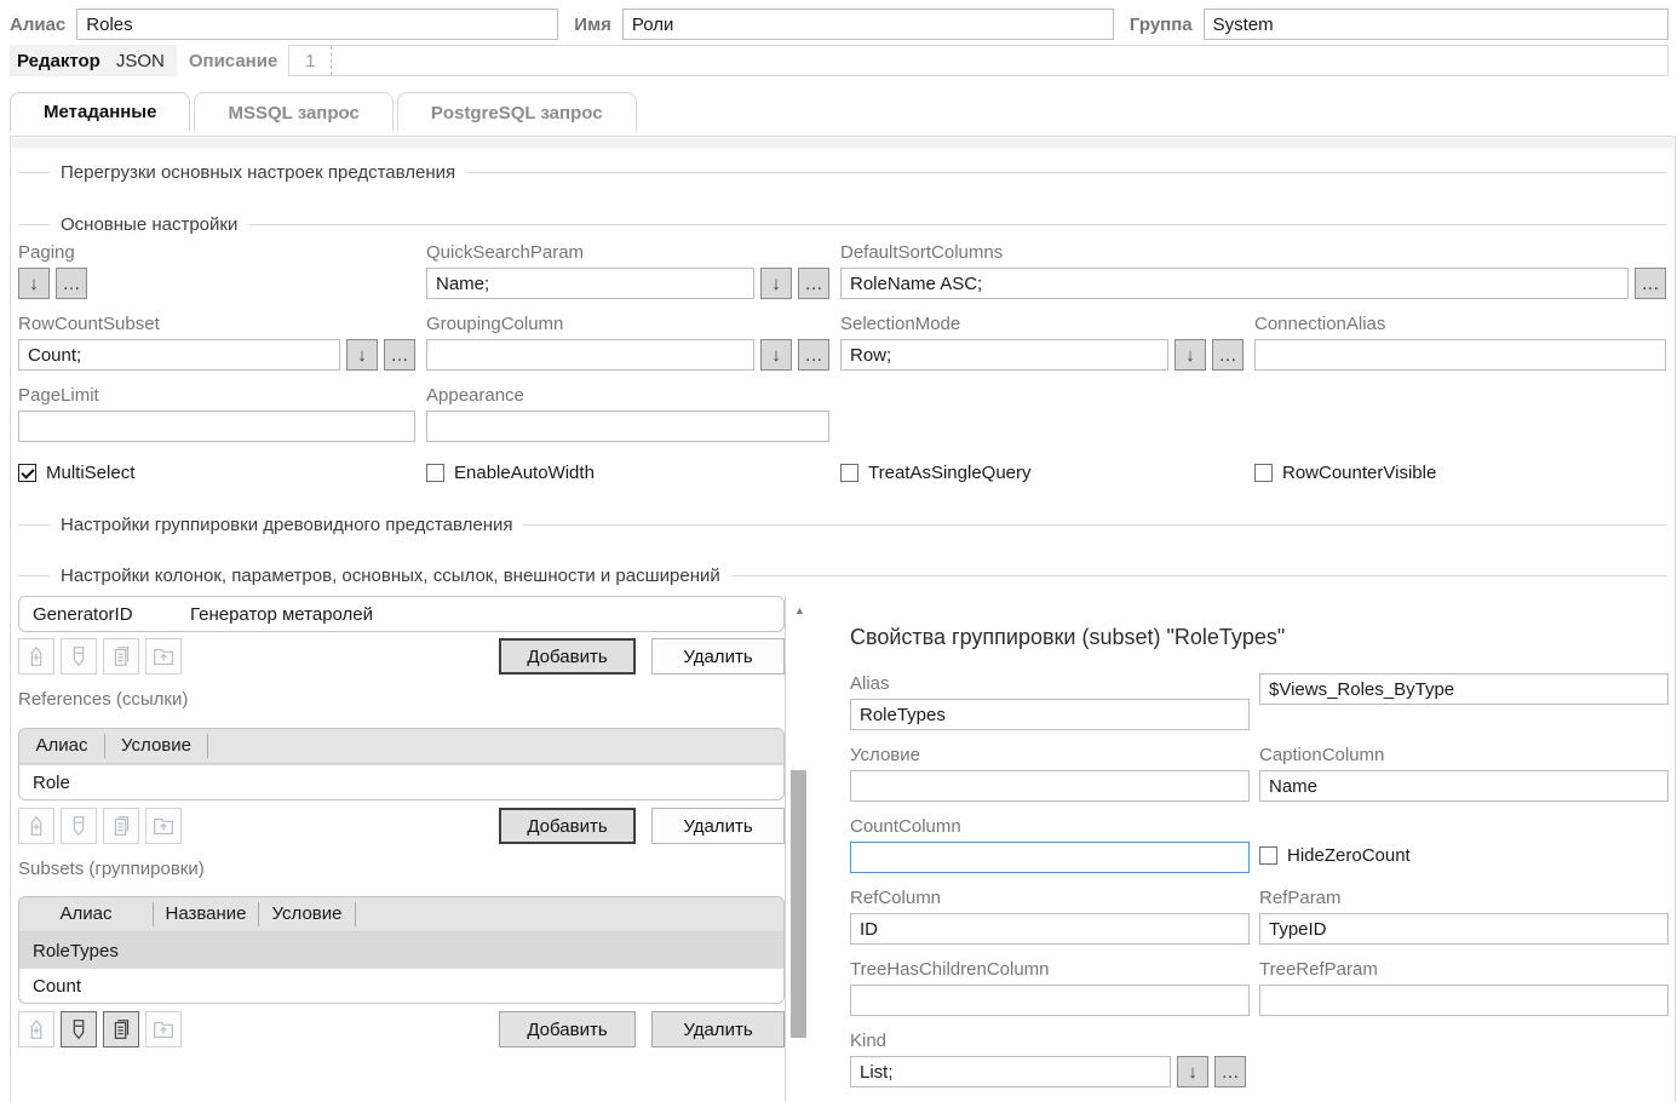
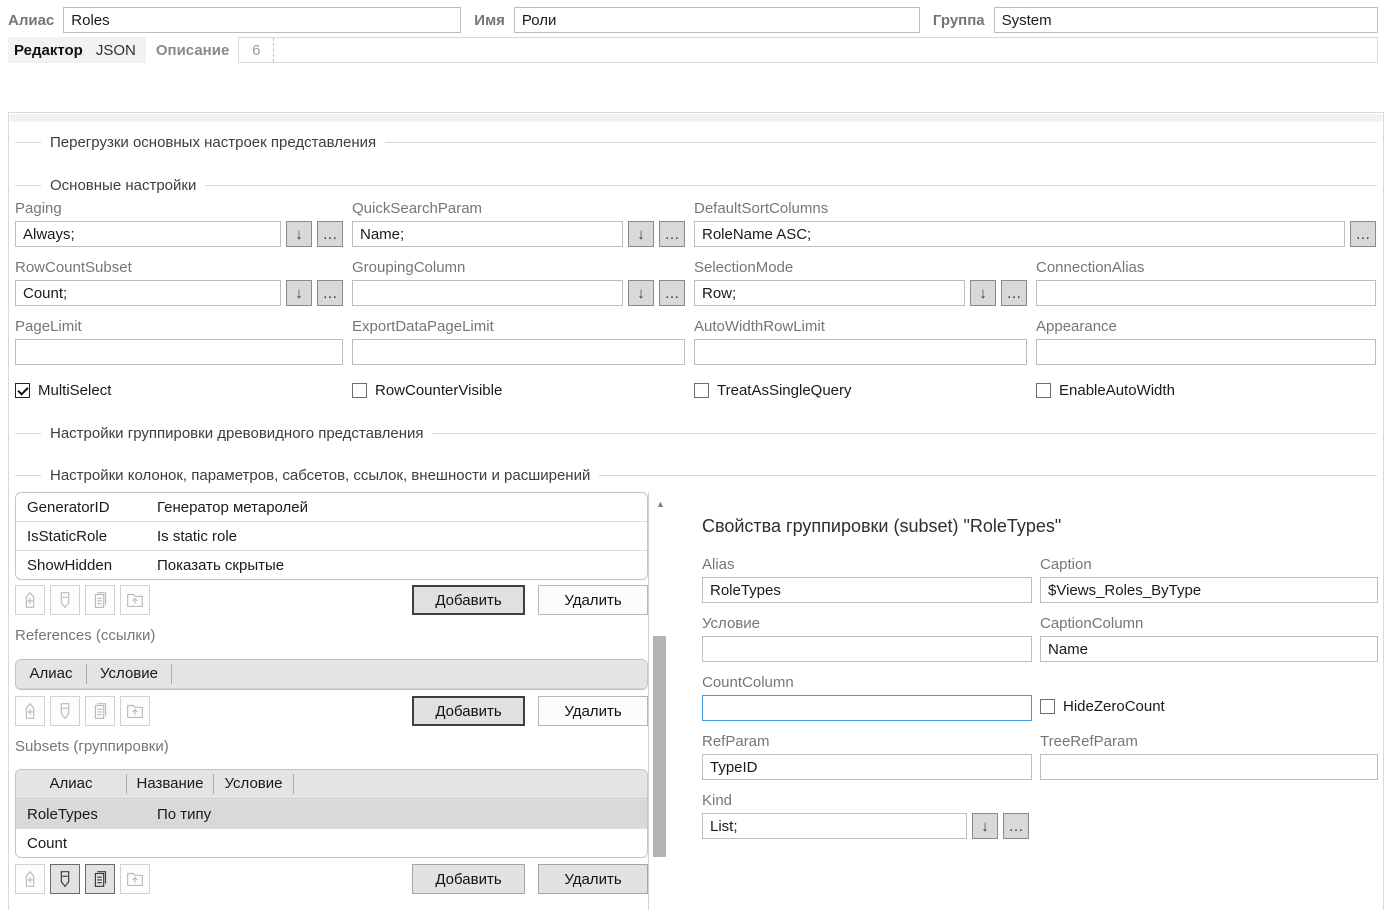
  Алиас
  Roles
  Имя
  Роли
  Группа
  System
  Редактор
  JSON
  Описание
- 1
+ 6
- Метаданные
- MSSQL запрос
- PostgreSQL запрос
  Перегрузки основных настроек представления
  Основные настройки
  Paging
+ Always;
  ↓
  …
  QuickSearchParam
  Name;
  ↓
  …
  DefaultSortColumns
  RoleName ASC;
  …
  RowCountSubset
  Count;
  ↓
  …
  GroupingColumn
  ↓
  …
  SelectionMode
  Row;
  ↓
  …
  ConnectionAlias
  PageLimit
+ ExportDataPageLimit
+ AutoWidthRowLimit
  Appearance
  MultiSelect
- EnableAutoWidth
+ RowCounterVisible
  TreatAsSingleQuery
- RowCounterVisible
+ EnableAutoWidth
  Настройки группировки древовидного представления
- Настройки колонок, параметров, основных, ссылок, внешности и расширений
+ Настройки колонок, параметров, сабсетов, ссылок, внешности и расширений
  GeneratorID
  Генератор метаролей
+ IsStaticRole
+ Is static role
+ ShowHidden
+ Показать скрытые
  Добавить
  Удалить
  References (ссылки)
  Алиас
  Условие
- Role
  Добавить
  Удалить
  Subsets (группировки)
  Алиас
  Название
  Условие
  RoleTypes
+ По типу
  Count
  Добавить
  Удалить
  ▲
  Свойства группировки (subset) "RoleTypes"
  Alias
  RoleTypes
+ Caption
  $Views_Roles_ByType
  Условие
  CaptionColumn
  Name
  CountColumn
  HideZeroCount
- RefColumn
- ID
  RefParam
  TypeID
- TreeHasChildrenColumn
  TreeRefParam
  Kind
  List;
  ↓
  …
